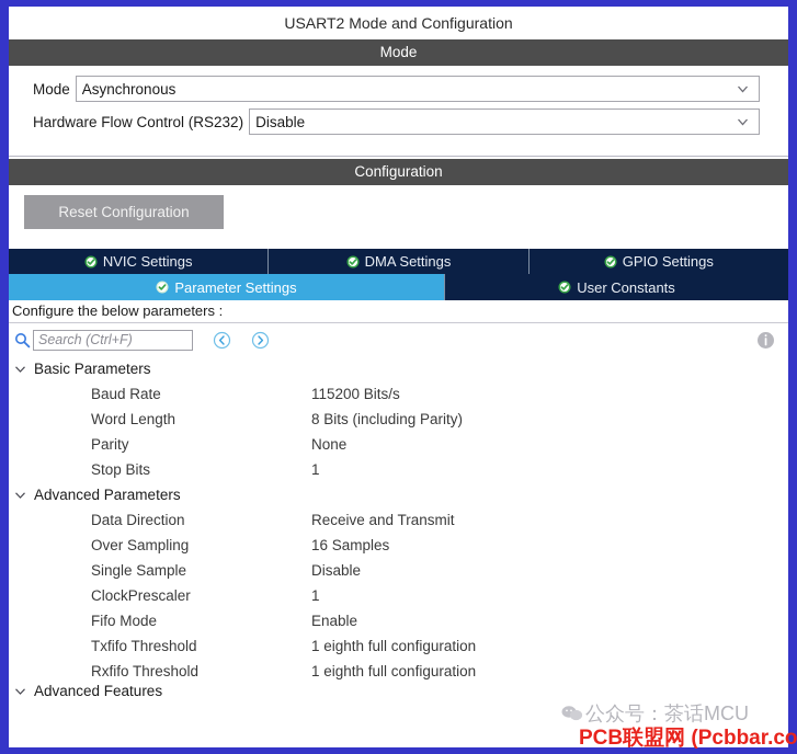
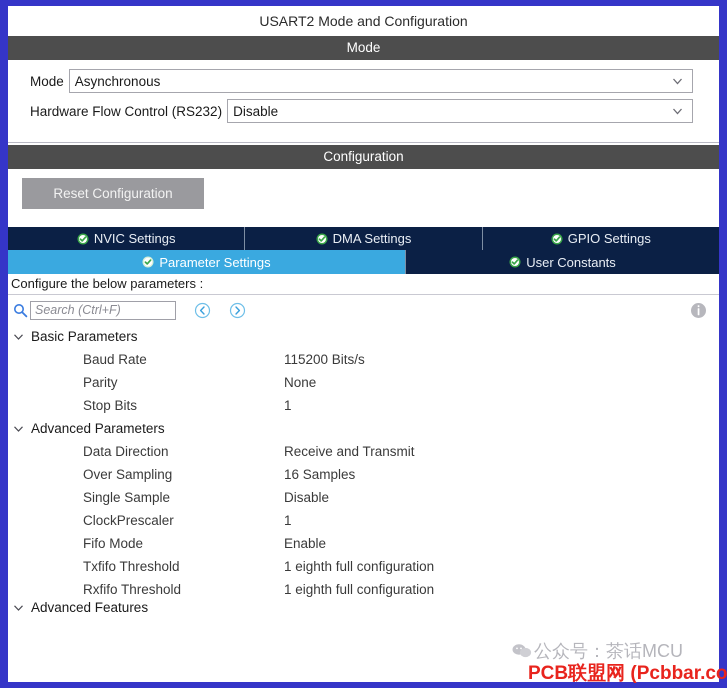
  USART2 Mode and Configuration
  Mode
  Mode
  Asynchronous
  Hardware Flow Control (RS232)
  Disable
  Configuration
  Reset Configuration
  NVIC Settings
  DMA Settings
  GPIO Settings
  Parameter Settings
  User Constants
  Configure the below parameters :
  Search (Ctrl+F)
  Basic Parameters
  Baud Rate
  115200 Bits/s
- Word Length
- 8 Bits (including Parity)
  Parity
  None
  Stop Bits
  1
  Advanced Parameters
  Data Direction
  Receive and Transmit
  Over Sampling
  16 Samples
  Single Sample
  Disable
  ClockPrescaler
  1
  Fifo Mode
  Enable
  Txfifo Threshold
  1 eighth full configuration
  Rxfifo Threshold
  1 eighth full configuration
  Advanced Features
  公众号：茶话MCU
  PCB联盟网 (Pcbbar.co
